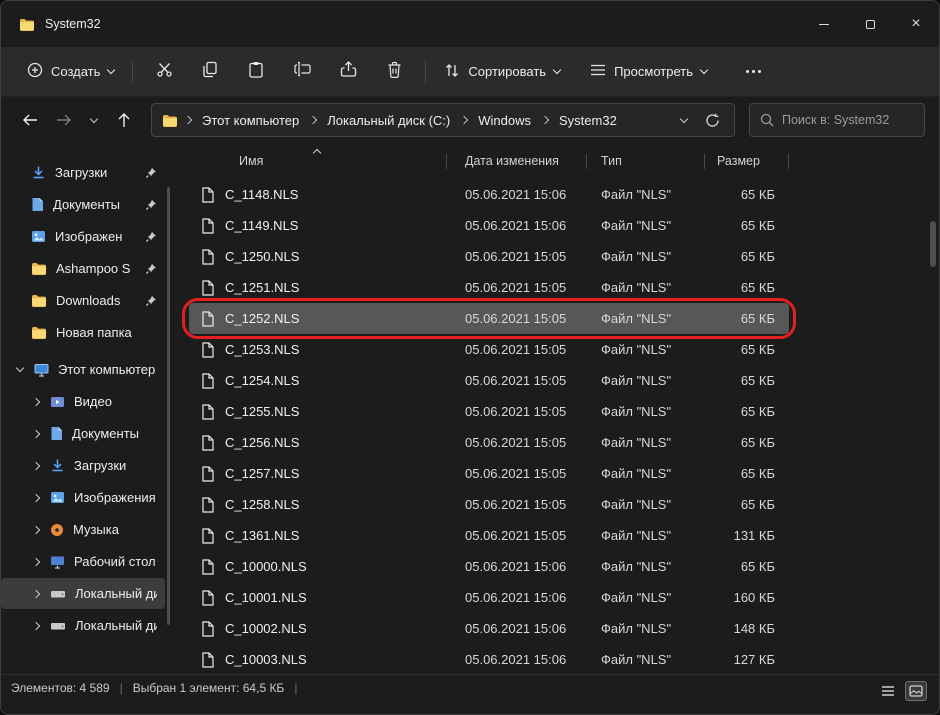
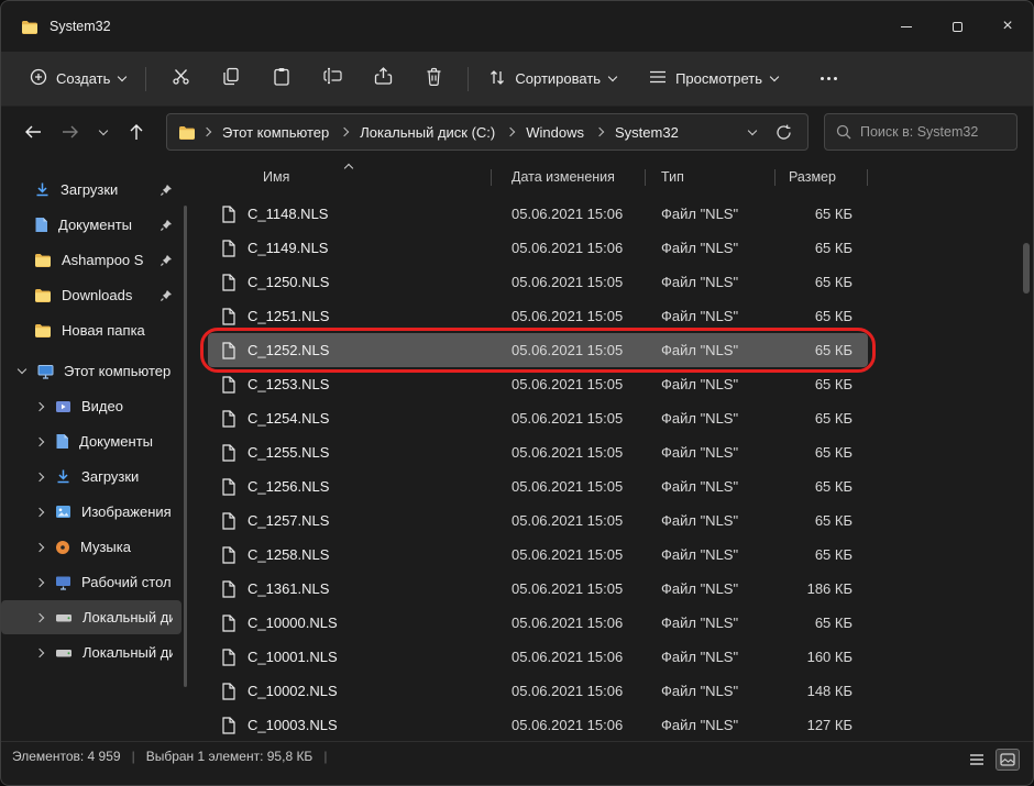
  System32
  ×
  Создать
  Сортировать
  Просмотреть
  Этот компьютер
  Локальный диск (C:)
  Windows
  System32
  Поиск в: System32
  Загрузки
  Документы
- Изображен
  Ashampoo S
  Downloads
  Новая папка
  Этот компьютер
  Видео
  Документы
  Загрузки
  Изображения
  Музыка
  Рабочий стол
  Локальный ди
  Локальный ди
  Имя
  Дата изменения
  Тип
  Размер
  C_1148.NLS
  05.06.2021 15:06
  Файл "NLS"
  65 КБ
  C_1149.NLS
  05.06.2021 15:06
  Файл "NLS"
  65 КБ
  C_1250.NLS
  05.06.2021 15:05
  Файл "NLS"
  65 КБ
  C_1251.NLS
  05.06.2021 15:05
  Файл "NLS"
  65 КБ
  C_1252.NLS
  05.06.2021 15:05
  Файл "NLS"
  65 КБ
  C_1253.NLS
  05.06.2021 15:05
  Файл "NLS"
  65 КБ
  C_1254.NLS
  05.06.2021 15:05
  Файл "NLS"
  65 КБ
  C_1255.NLS
  05.06.2021 15:05
  Файл "NLS"
  65 КБ
  C_1256.NLS
  05.06.2021 15:05
  Файл "NLS"
  65 КБ
  C_1257.NLS
  05.06.2021 15:05
  Файл "NLS"
  65 КБ
  C_1258.NLS
  05.06.2021 15:05
  Файл "NLS"
  65 КБ
  C_1361.NLS
  05.06.2021 15:05
  Файл "NLS"
- 131 КБ
+ 186 КБ
  C_10000.NLS
  05.06.2021 15:06
  Файл "NLS"
  65 КБ
  C_10001.NLS
  05.06.2021 15:06
  Файл "NLS"
  160 КБ
  C_10002.NLS
  05.06.2021 15:06
  Файл "NLS"
  148 КБ
  C_10003.NLS
  05.06.2021 15:06
  Файл "NLS"
  127 КБ
- Элементов: 4 589
+ Элементов: 4 959
  |
- Выбран 1 элемент: 64,5 КБ
+ Выбран 1 элемент: 95,8 КБ
  |
